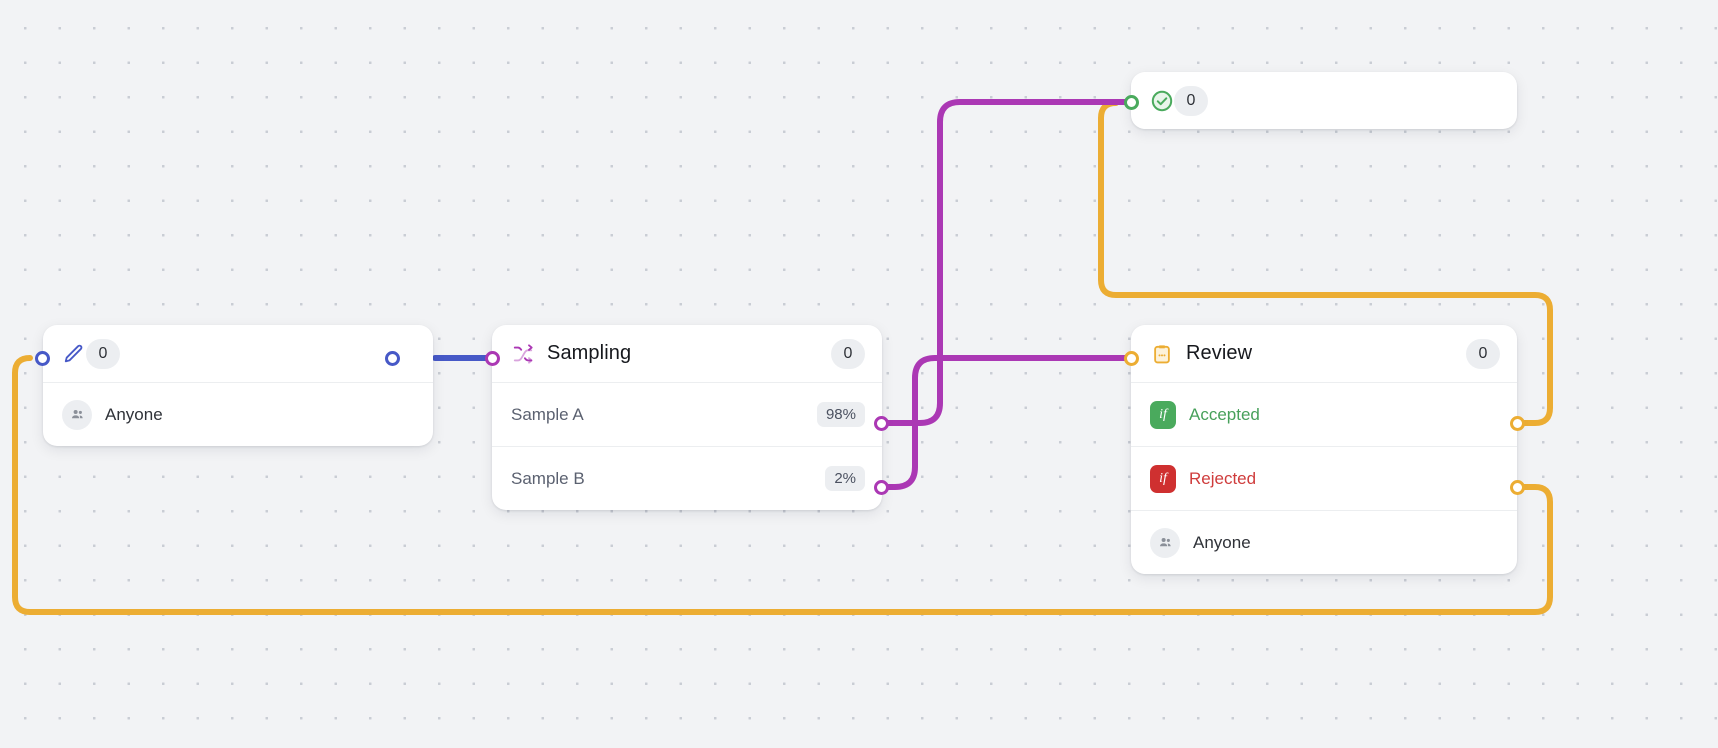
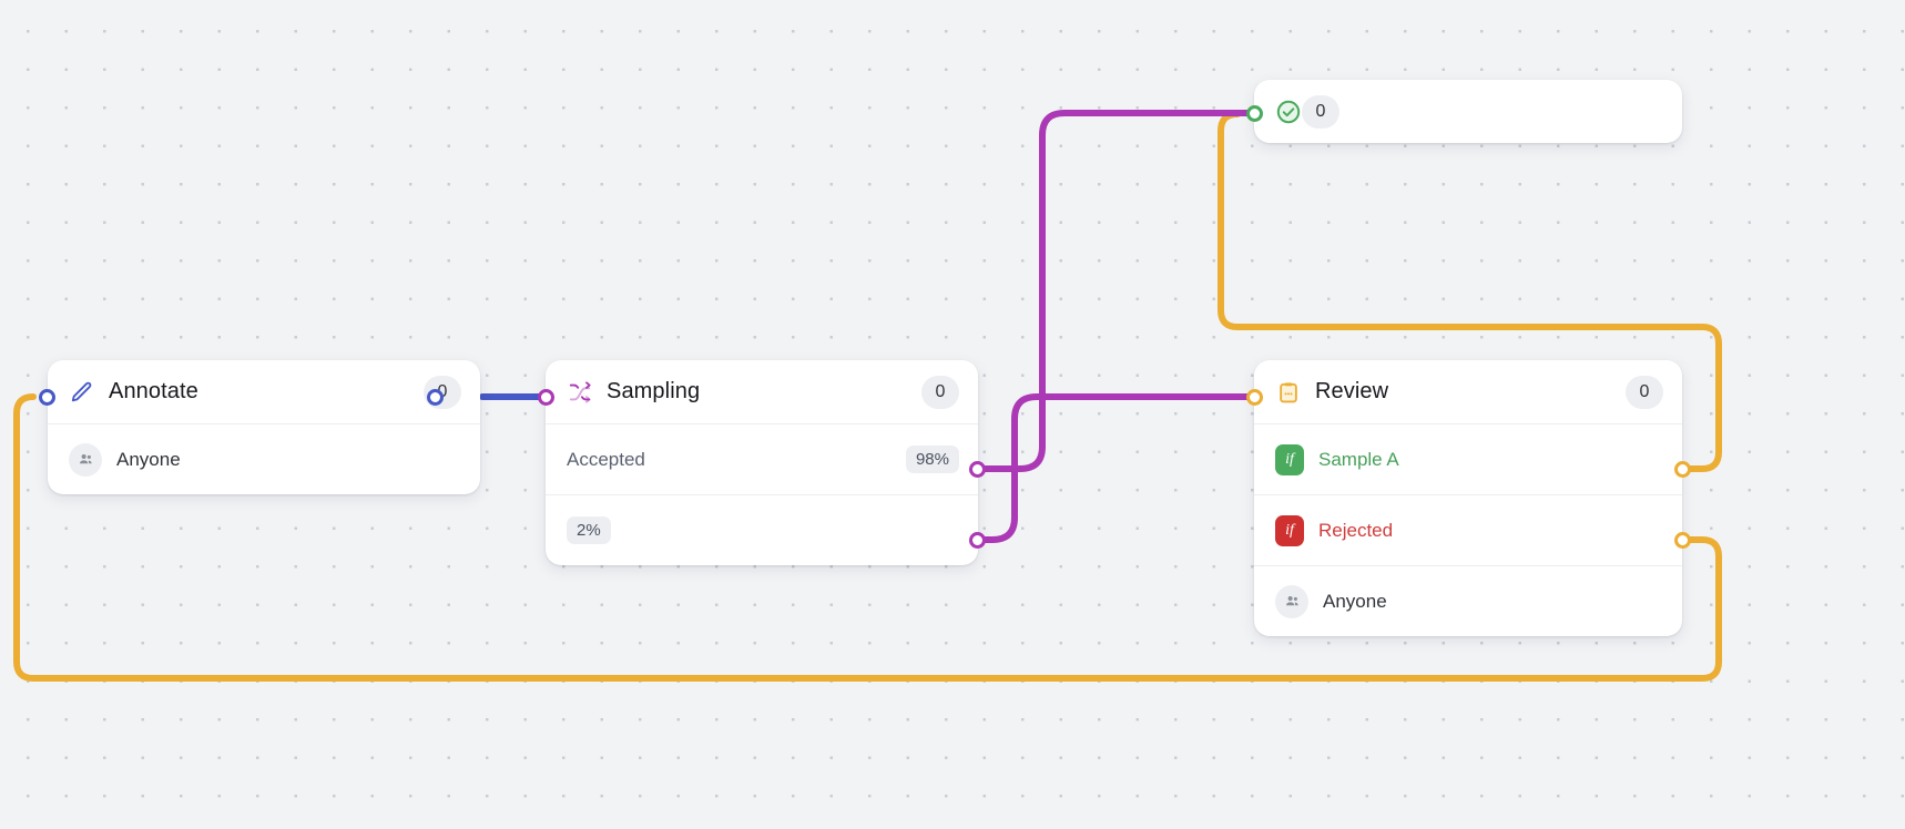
+ Annotate
  0
  Anyone
  Sampling
  0
- Sample A
+ Accepted
  98%
- Sample B
  2%
  0
  Review
  0
  if
- Accepted
+ Sample A
  if
  Rejected
  Anyone
